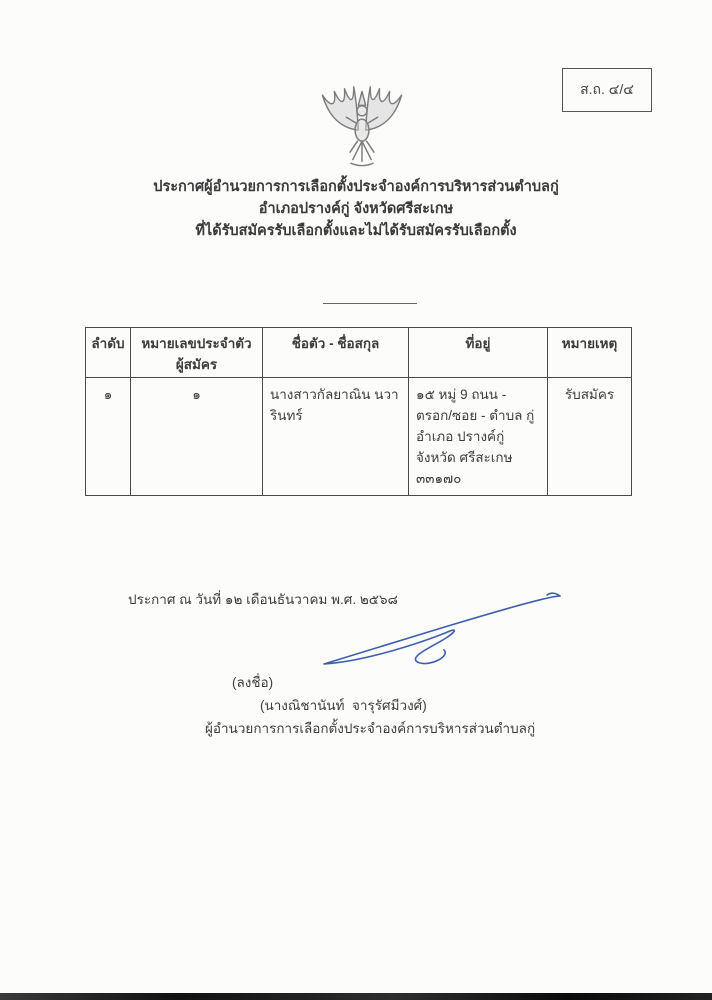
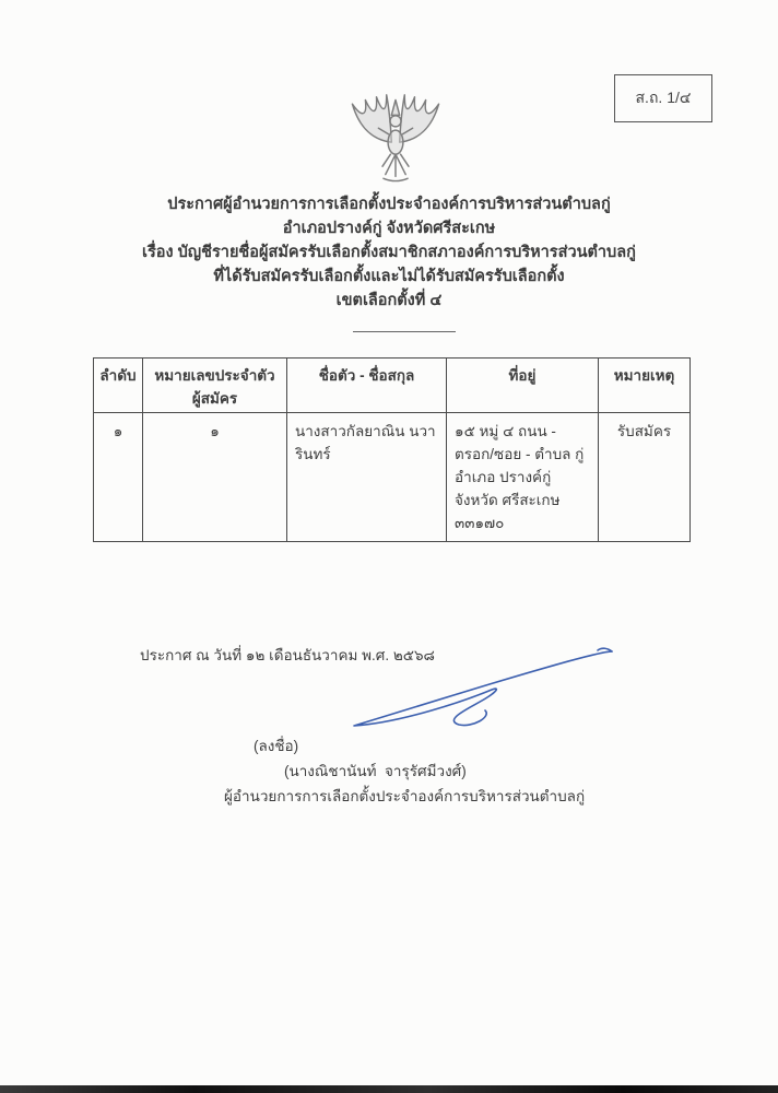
- ส.ถ. ๔/๔
+ ส.ถ. 1/๔
  ประกาศผู้อำนวยการการเลือกตั้งประจำองค์การบริหารส่วนตำบลกู่
  อำเภอปรางค์กู่ จังหวัดศรีสะเกษ
+ เรื่อง บัญชีรายชื่อผู้สมัครรับเลือกตั้งสมาชิกสภาองค์การบริหารส่วนตำบลกู่
  ที่ได้รับสมัครรับเลือกตั้งและไม่ได้รับสมัครรับเลือกตั้ง
+ เขตเลือกตั้งที่ ๔
  ลำดับ	หมายเลขประจำตัว ผู้สมัคร	ชื่อตัว - ชื่อสกุล	ที่อยู่	หมายเหตุ
- ๑	๑	นางสาวกัลยาณิน นวารินทร์	๑๕ หมู่ 9 ถนน - ตรอก/ซอย - ตำบล กู่ อำเภอ ปรางค์กู่ จังหวัด ศรีสะเกษ ๓๓๑๗๐	รับสมัคร
+ ๑	๑	นางสาวกัลยาณิน นวารินทร์	๑๕ หมู่ ๔ ถนน - ตรอก/ซอย - ตำบล กู่ อำเภอ ปรางค์กู่ จังหวัด ศรีสะเกษ ๓๓๑๗๐	รับสมัคร
  ประกาศ ณ วันที่ ๑๒ เดือนธันวาคม พ.ศ. ๒๕๖๘
  (ลงชื่อ)
  (นางณิชานันท์ จารุรัศมีวงศ์)
  ผู้อำนวยการการเลือกตั้งประจำองค์การบริหารส่วนตำบลกู่
